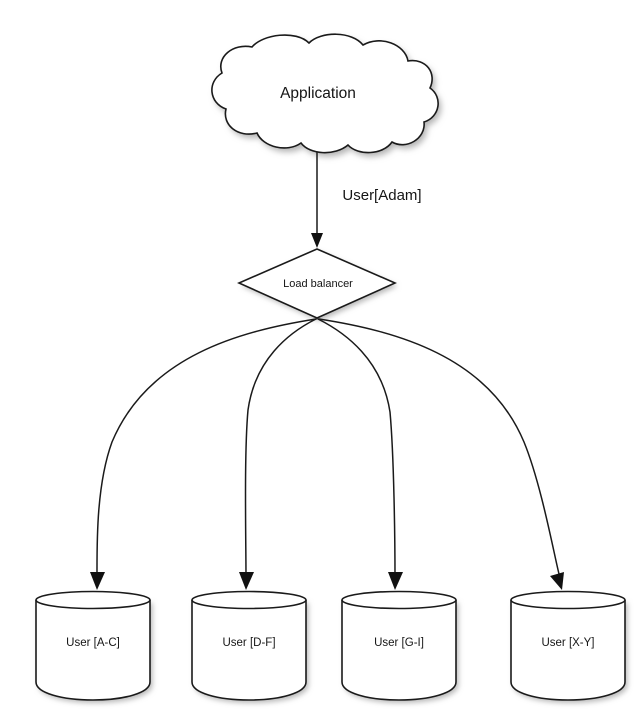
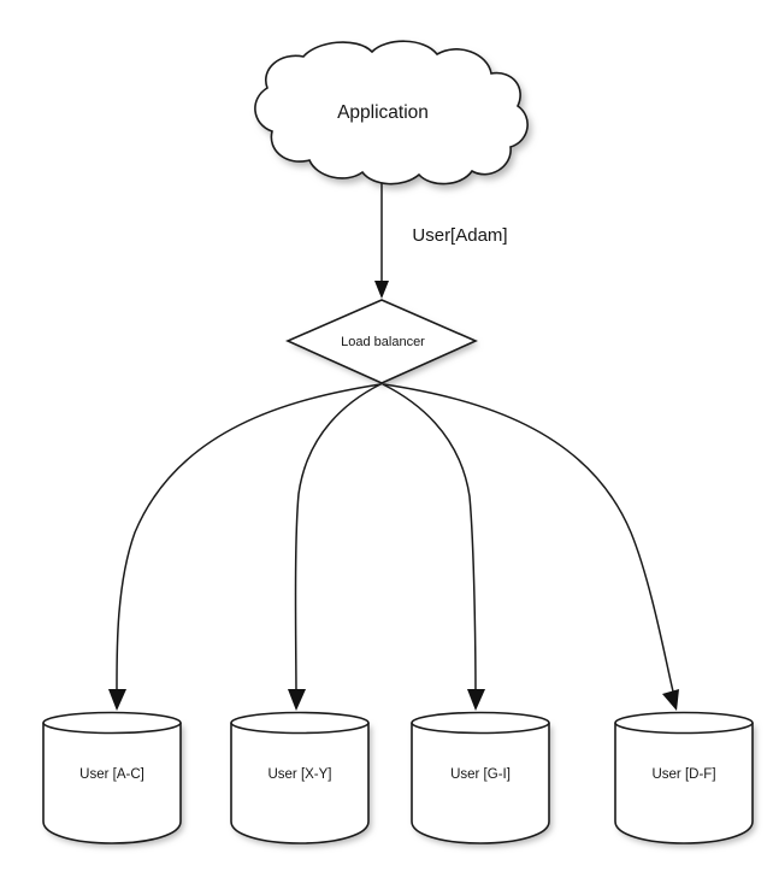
  Application
  User[Adam]
  Load balancer
  User [A-C]
- User [D-F]
+ User [X-Y]
  User [G-I]
- User [X-Y]
+ User [D-F]
